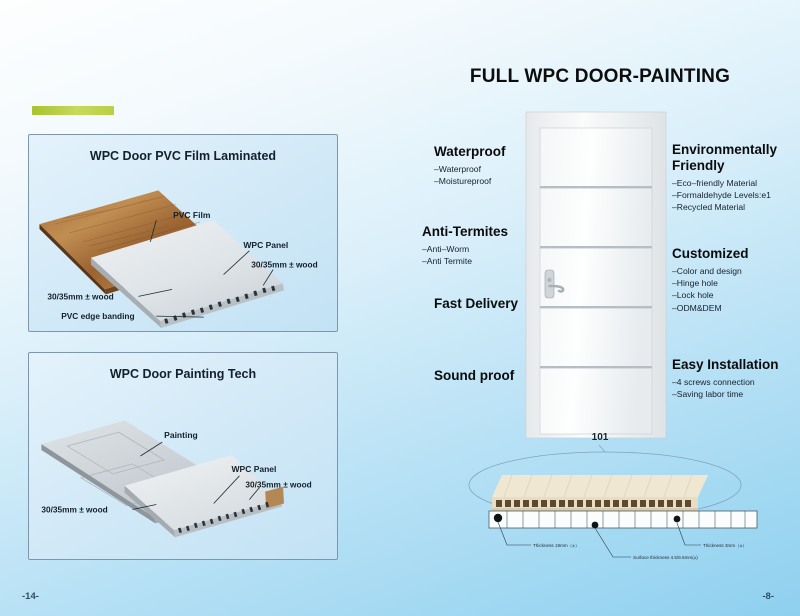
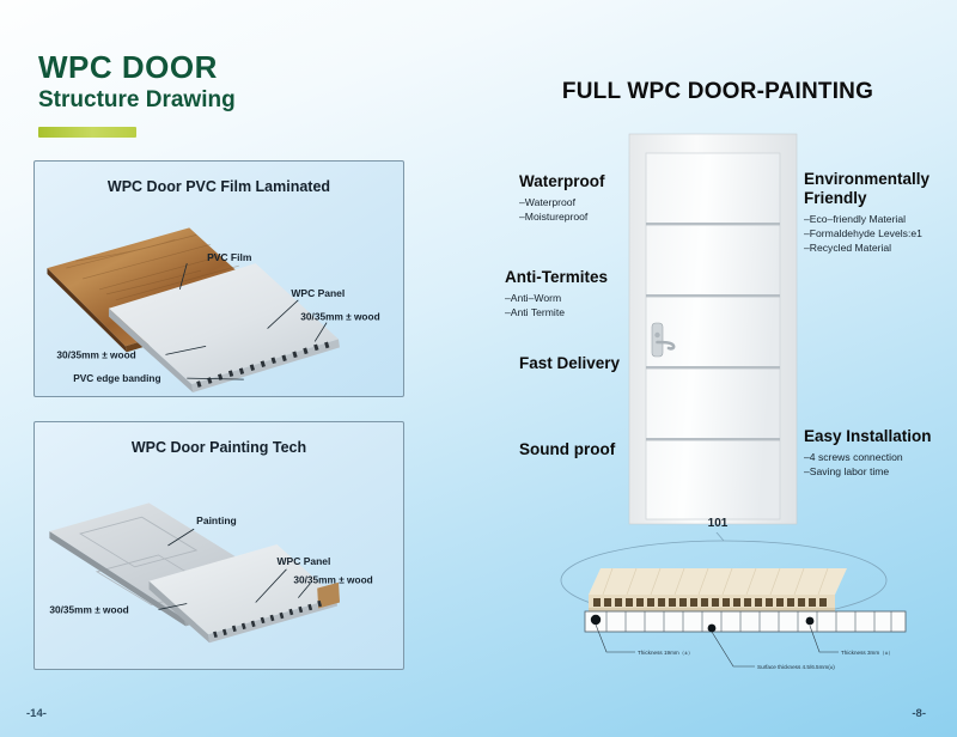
+ WPC DOOR
+ Structure Drawing
  WPC Door PVC Film Laminated
  PVC Film
  WPC Panel
  30/35mm ± wood
  30/35mm ± wood
  PVC edge banding
  WPC Door Painting Tech
  Painting
  WPC Panel
  30/35mm ± wood
  30/35mm ± wood
  -14-
  FULL WPC DOOR-PAINTING
  Waterproof
  –Waterproof
  –Moistureproof
  Anti-Termites
  –Anti–Worm
  –Anti Termite
  Fast Delivery
  Sound proof
  Environmentally Friendly
  –Eco–friendly Material
  –Formaldehyde Levels:e1
  –Recycled Material
- Customized
- –Color and design
- –Hinge hole
- –Lock hole
- –ODM&DEM
  Easy Installation
  –4 screws connection
  –Saving labor time
  101
  -8-
